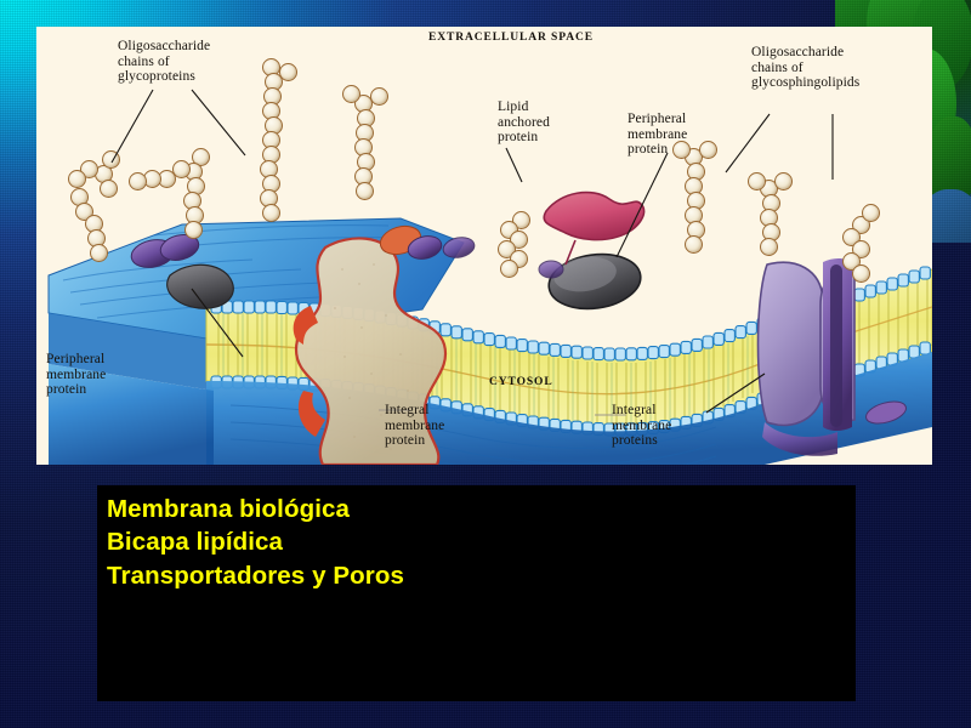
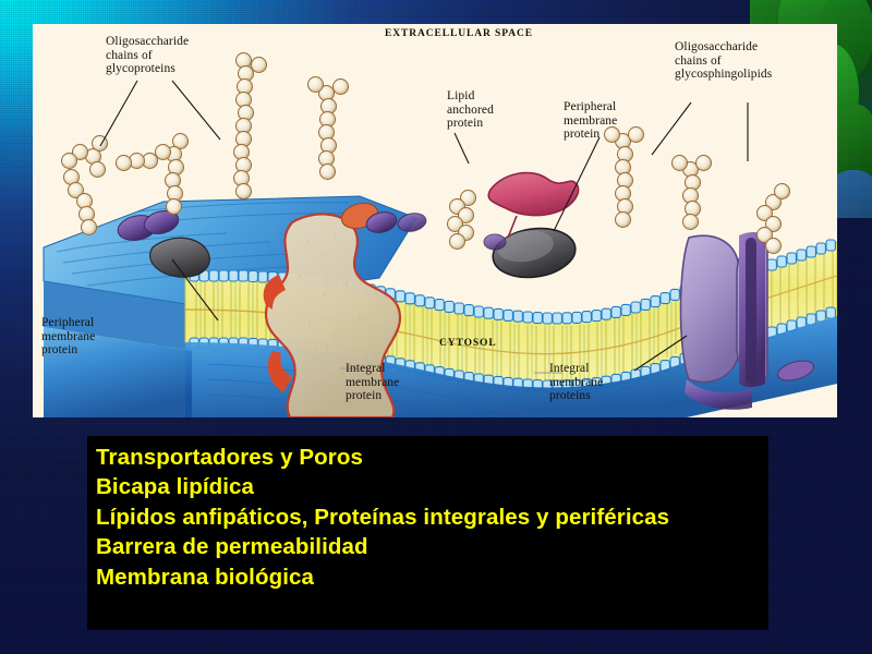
  Oligosaccharide
  chains of
  glycoproteins
  EXTRACELLULAR SPACE
  Lipid
  anchored
  protein
  Peripheral
  membrane
  protein
  Oligosaccharide
  chains of
  glycosphingolipids
  Peripheral
  membrane
  protein
  CYTOSOL
  Integral
  membrane
  protein
  Integral
  membrane
  proteins
- Membrana biológica
+ Transportadores y Poros
  Bicapa lipídica
+ Lípidos anfipáticos, Proteínas integrales y periféricas
+ Barrera de permeabilidad
- Transportadores y Poros
+ Membrana biológica
